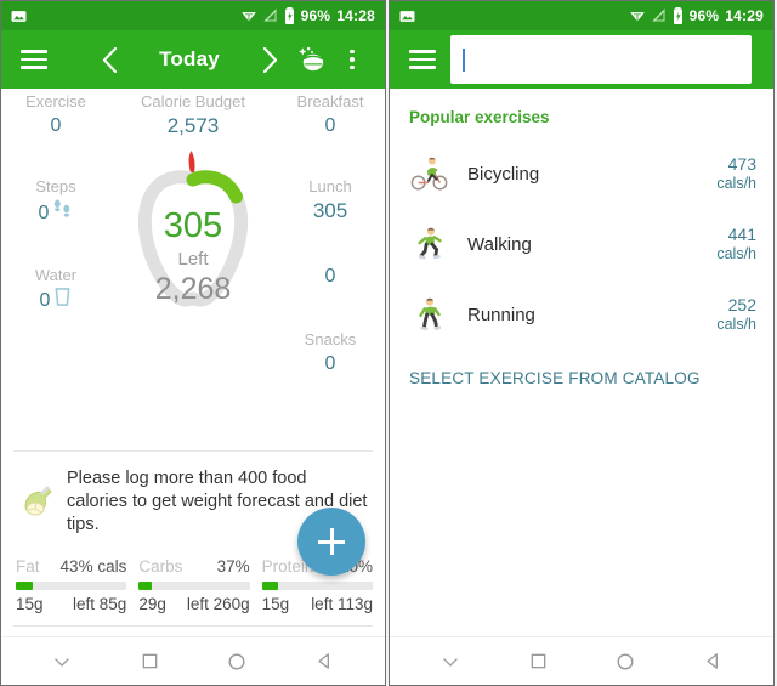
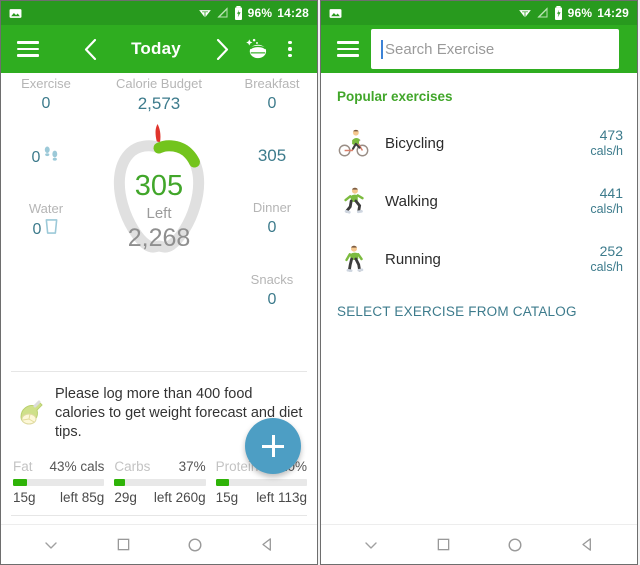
  96%
  14:28
  Today
  Calorie Budget
  2,573
  Exercise
  0
- Steps
  0
  Water
  0
  Breakfast
  0
- Lunch
  305
+ Dinner
  0
  Snacks
  0
  305
  Left
  2,268
  Please log more than 400 food calories to get weight forecast and diet tips.
  Fat
  43% cals
  15g
  left 85g
  Carbs
  37%
  29g
  left 260g
  Protei
  15g
  left 113g
  96%
  14:29
+ Search Exercise
  Popular exercises
  Bicycling
  473
  cals/h
  Walking
  441
  cals/h
  Running
  252
  cals/h
  SELECT EXERCISE FROM CATALOG
